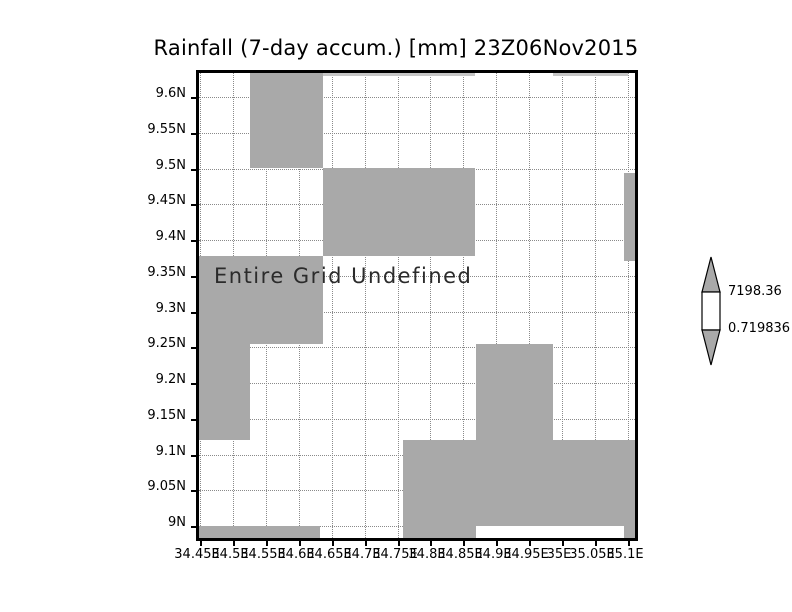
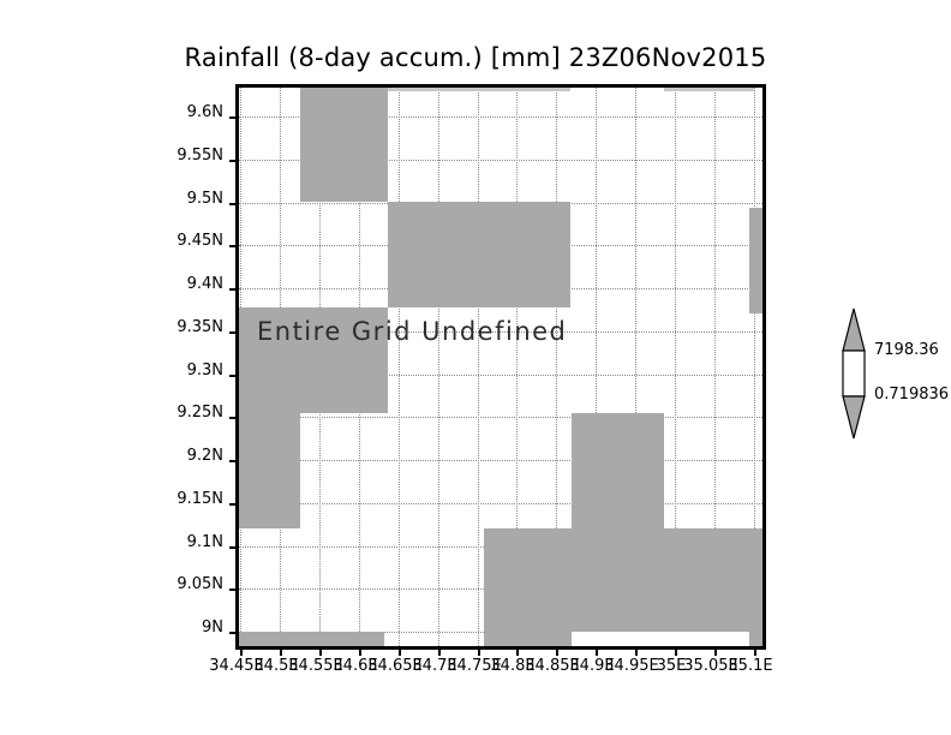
- Rainfall (7-day accum.) [mm] 23Z06Nov2015
+ Rainfall (8-day accum.) [mm] 23Z06Nov2015
  9.6N
  9.55N
  9.5N
  9.45N
  9.4N
  9.35N
  9.3N
  9.25N
  9.2N
  9.15N
  9.1N
  9.05N
  9N
  34.45E
  34.5E
  34.55E
  34.6E
  34.65E
  34.7E
  34.75E
  34.8E
  34.85E
  34.9E
  34.95E
  35E
  35.05E
  35.1E
  Entire Grid Undefined
  7198.36
  0.719836
